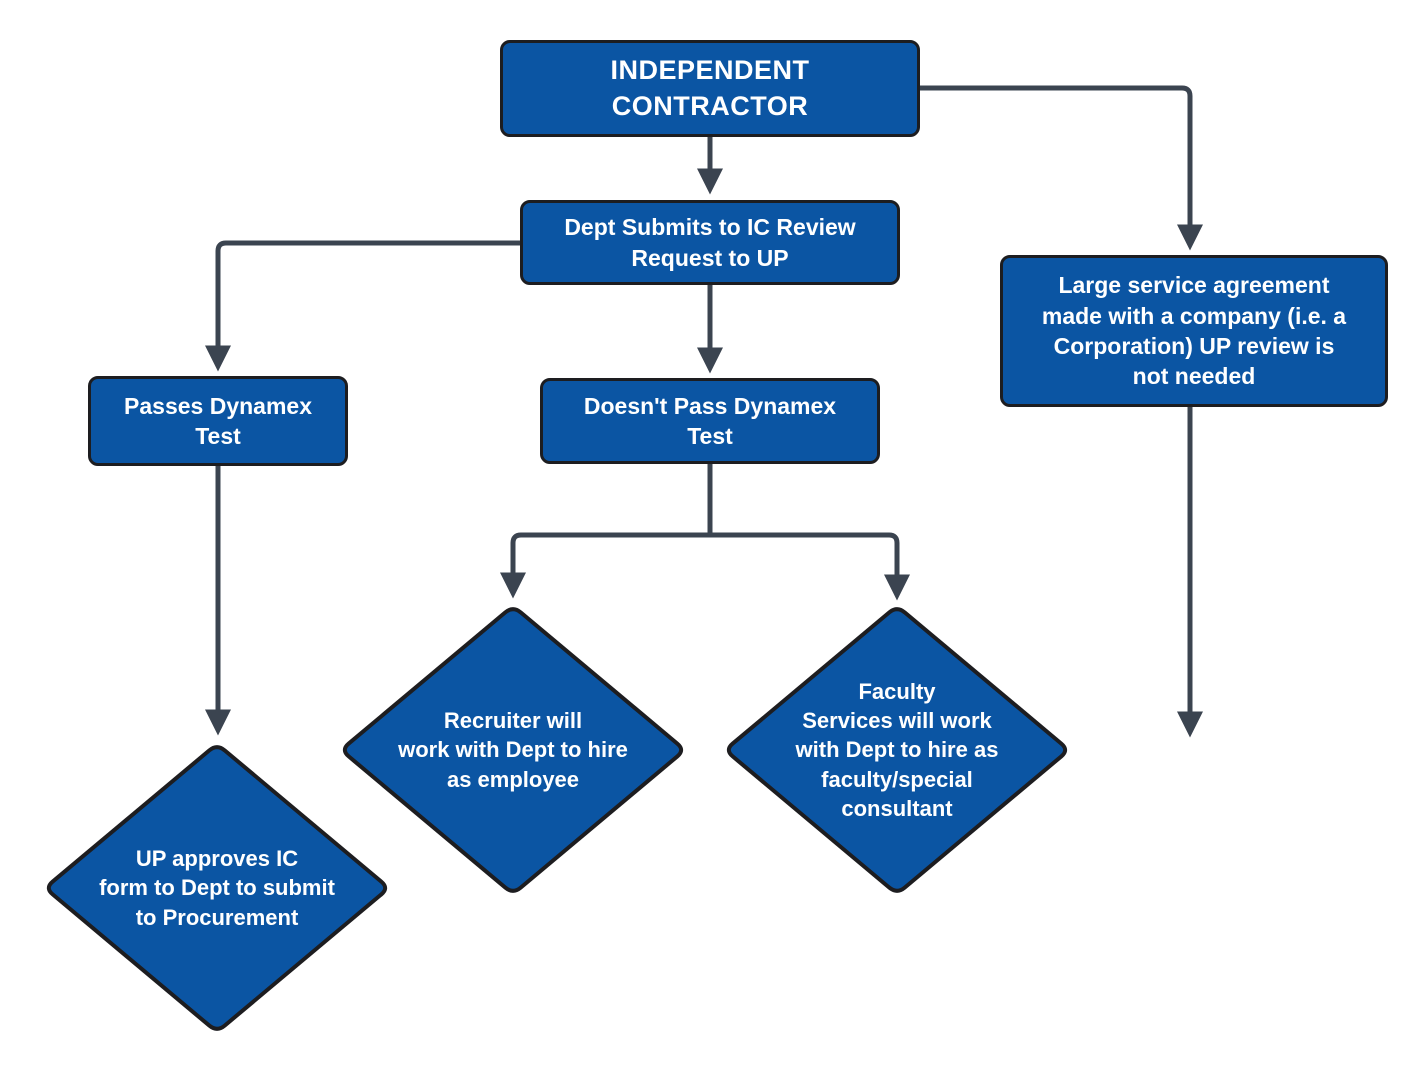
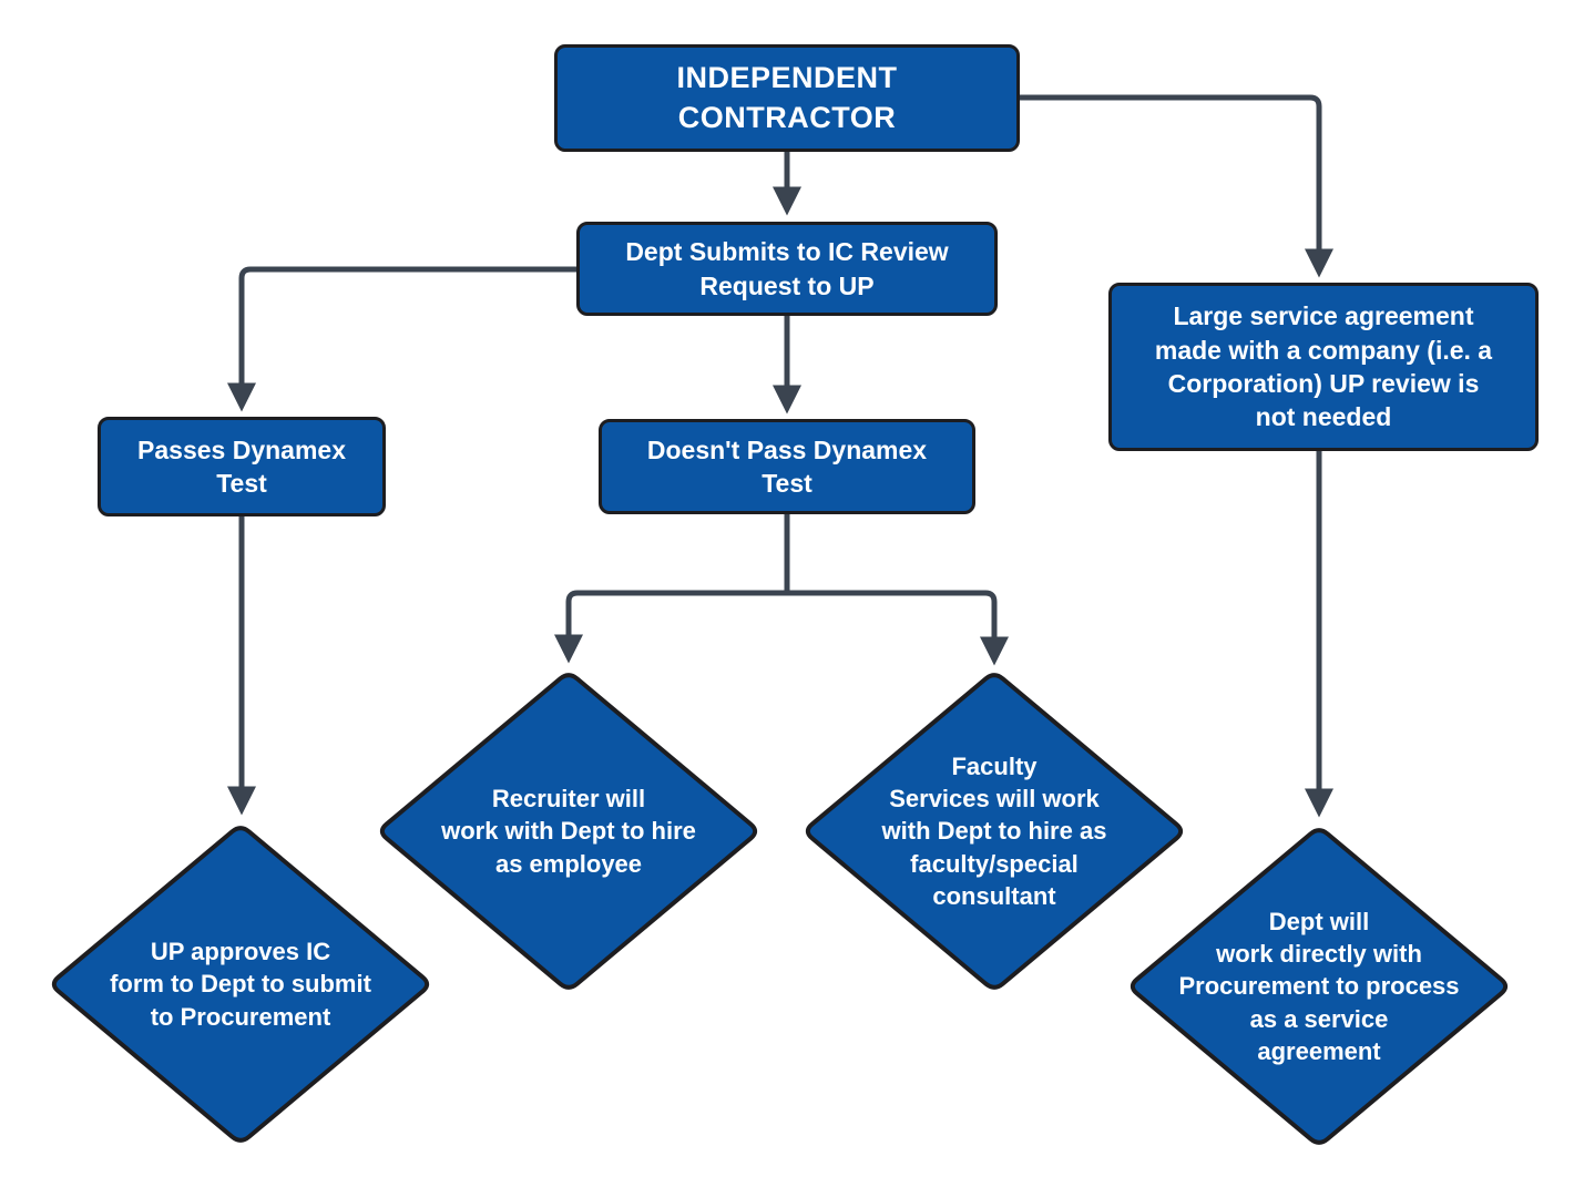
  INDEPENDENT
  CONTRACTOR
  Dept Submits to IC Review
  Request to UP
  Passes Dynamex
  Test
  Doesn't Pass Dynamex
  Test
  Large service agreement
  made with a company (i.e. a
  Corporation) UP review is
  not needed
  UP approves IC
  form to Dept to submit
  to Procurement
  Recruiter will
  work with Dept to hire
  as employee
  Faculty
  Services will work
  with Dept to hire as
  faculty/special
  consultant
+ Dept will
+ work directly with
+ Procurement to process
+ as a service
+ agreement
